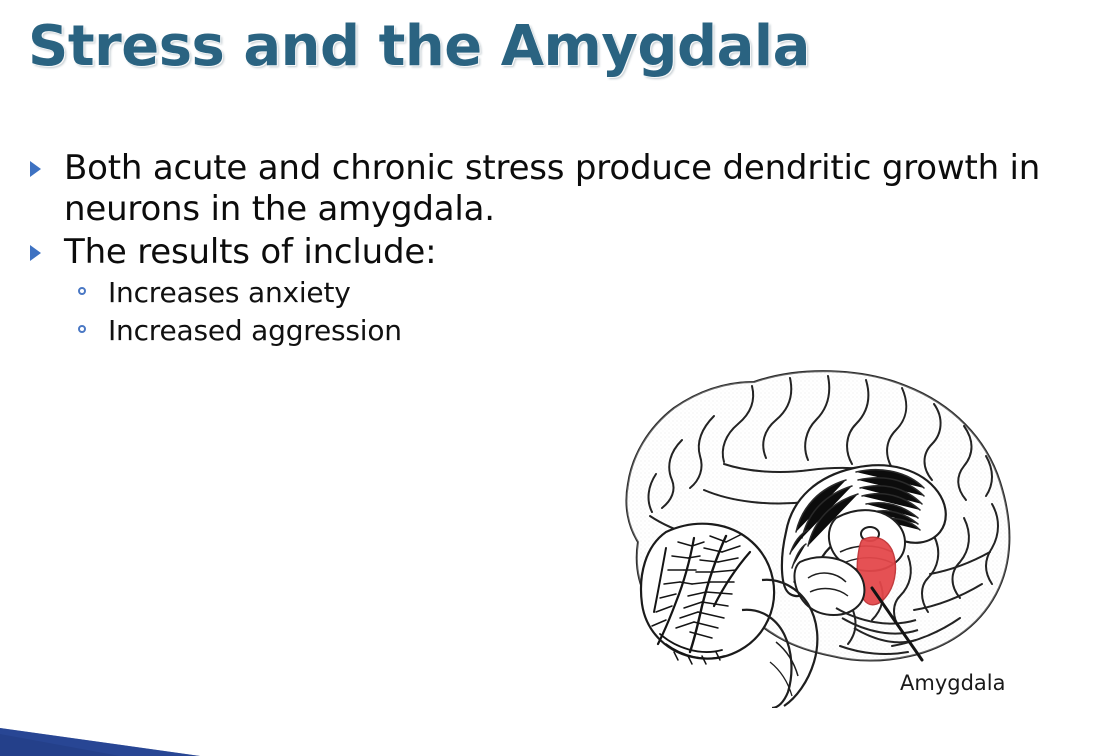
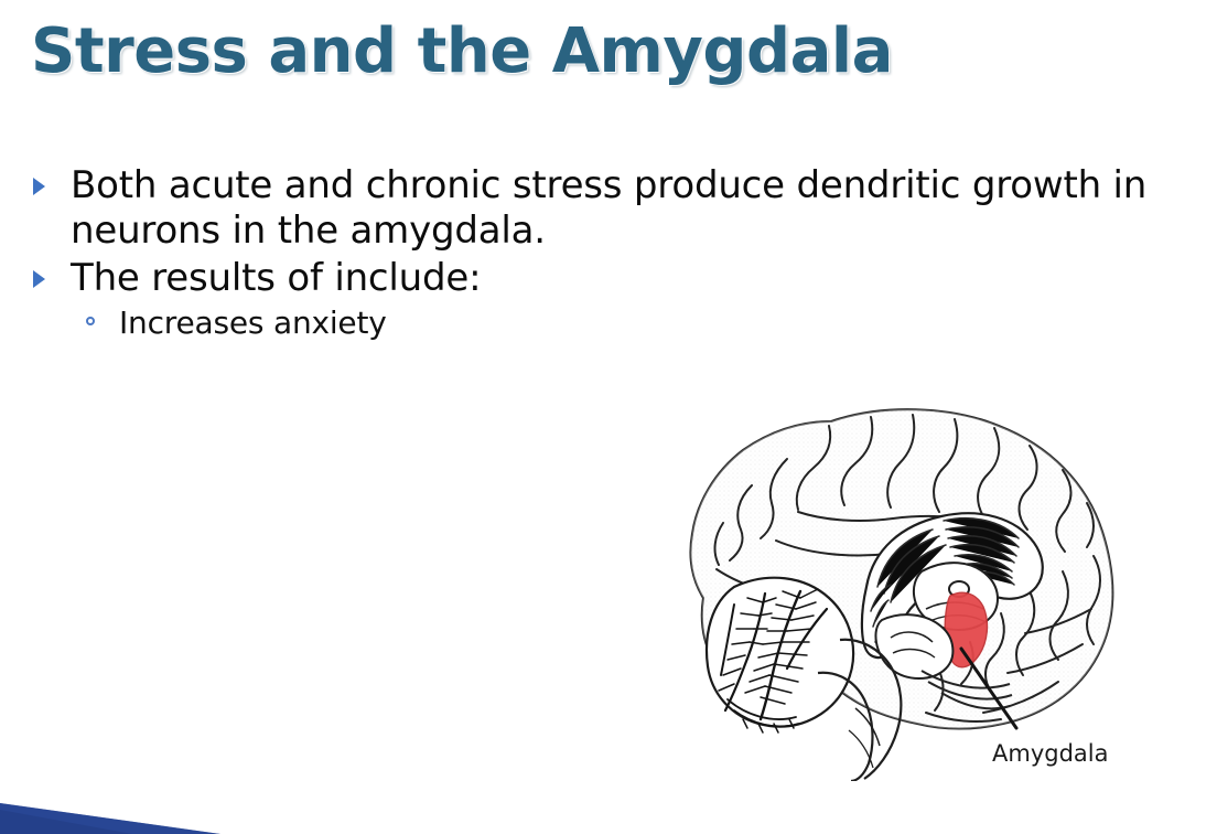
  Stress and the Amygdala
  Both acute and chronic stress produce dendritic growth in neurons in the amygdala.
  The results of include:
  Increases anxiety
- Increased aggression
  Amygdala
